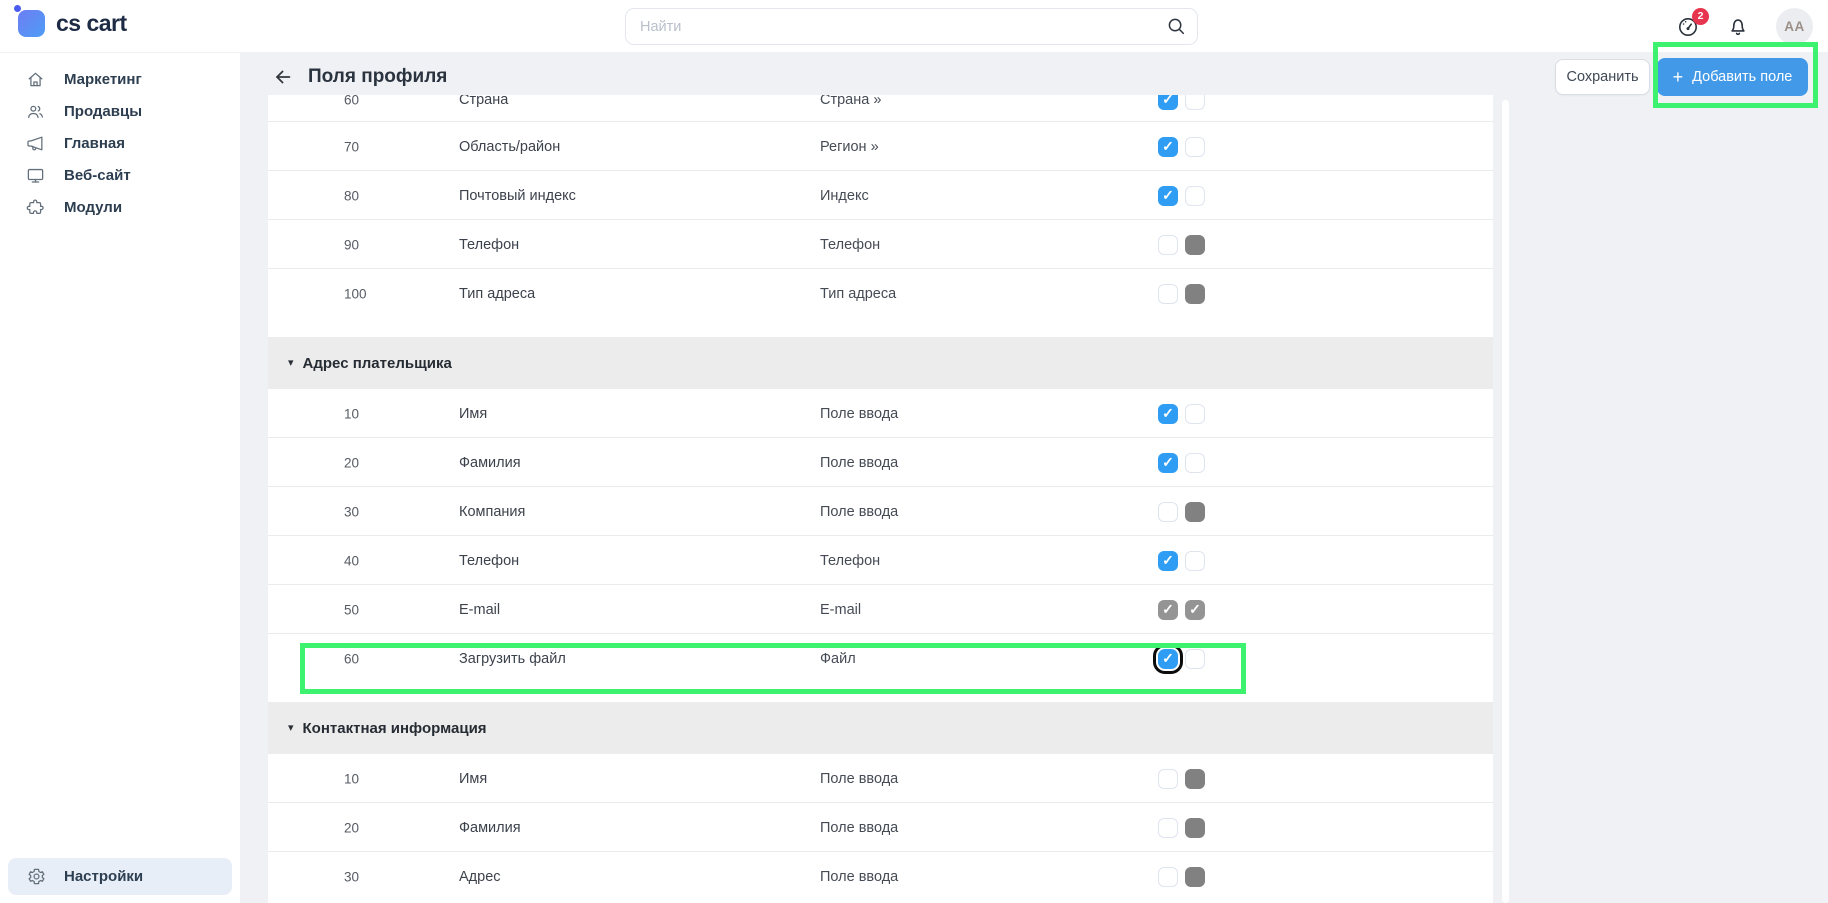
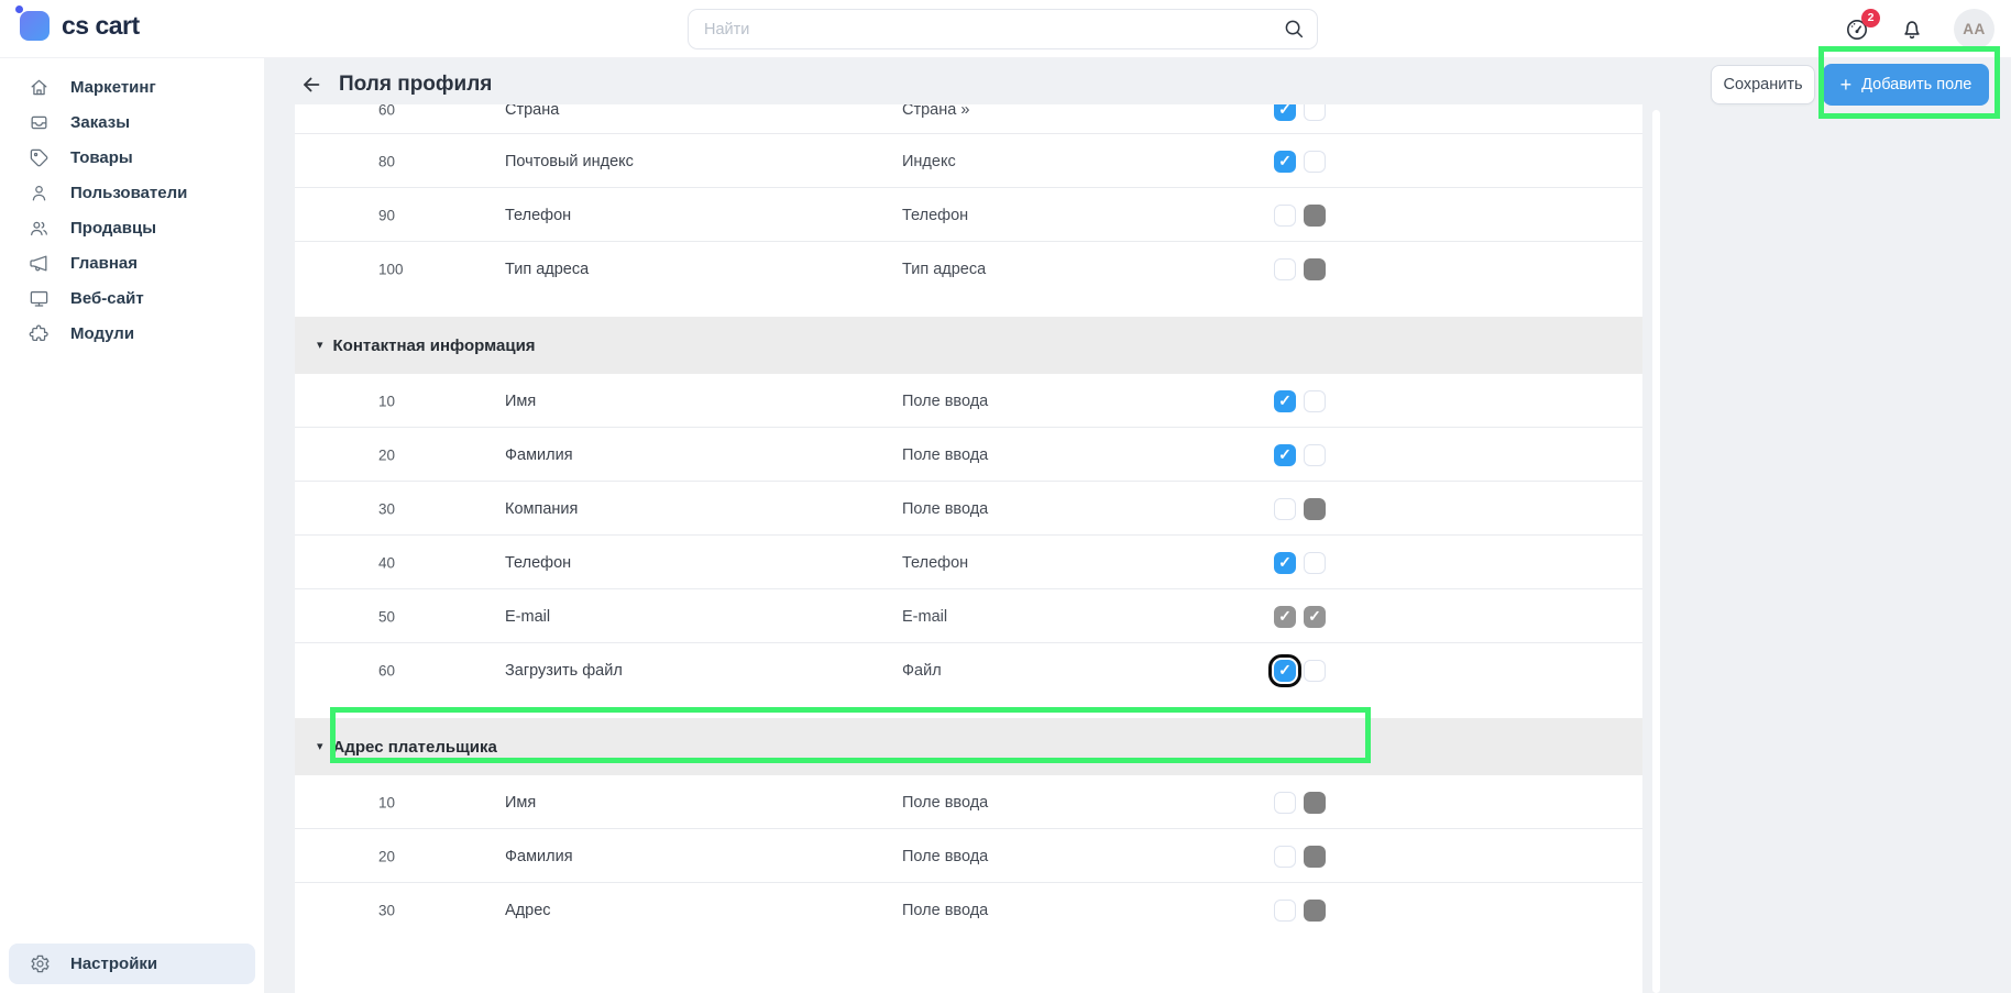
  cs cart
  Найти
  2
  AA
  Маркетинг
+ Заказы
+ Товары
+ Пользователи
  Продавцы
  Главная
  Веб-сайт
  Модули
  Настройки
  Поля профиля
  Сохранить
  +
  Добавить поле
  60
  Страна
  Страна »
- 70
- Область/район
- Регион »
  80
  Почтовый индекс
  Индекс
  90
  Телефон
  Телефон
  100
  Тип адреса
  Тип адреса
  ▾
- Адрес плательщика
+ Контактная информация
  10
  Имя
  Поле ввода
  20
  Фамилия
  Поле ввода
  30
  Компания
  Поле ввода
  40
  Телефон
  Телефон
  50
  E-mail
  E-mail
  60
  Загрузить файл
  Файл
  ▾
- Контактная информация
+ Адрес плательщика
  10
  Имя
  Поле ввода
  20
  Фамилия
  Поле ввода
  30
  Адрес
  Поле ввода
